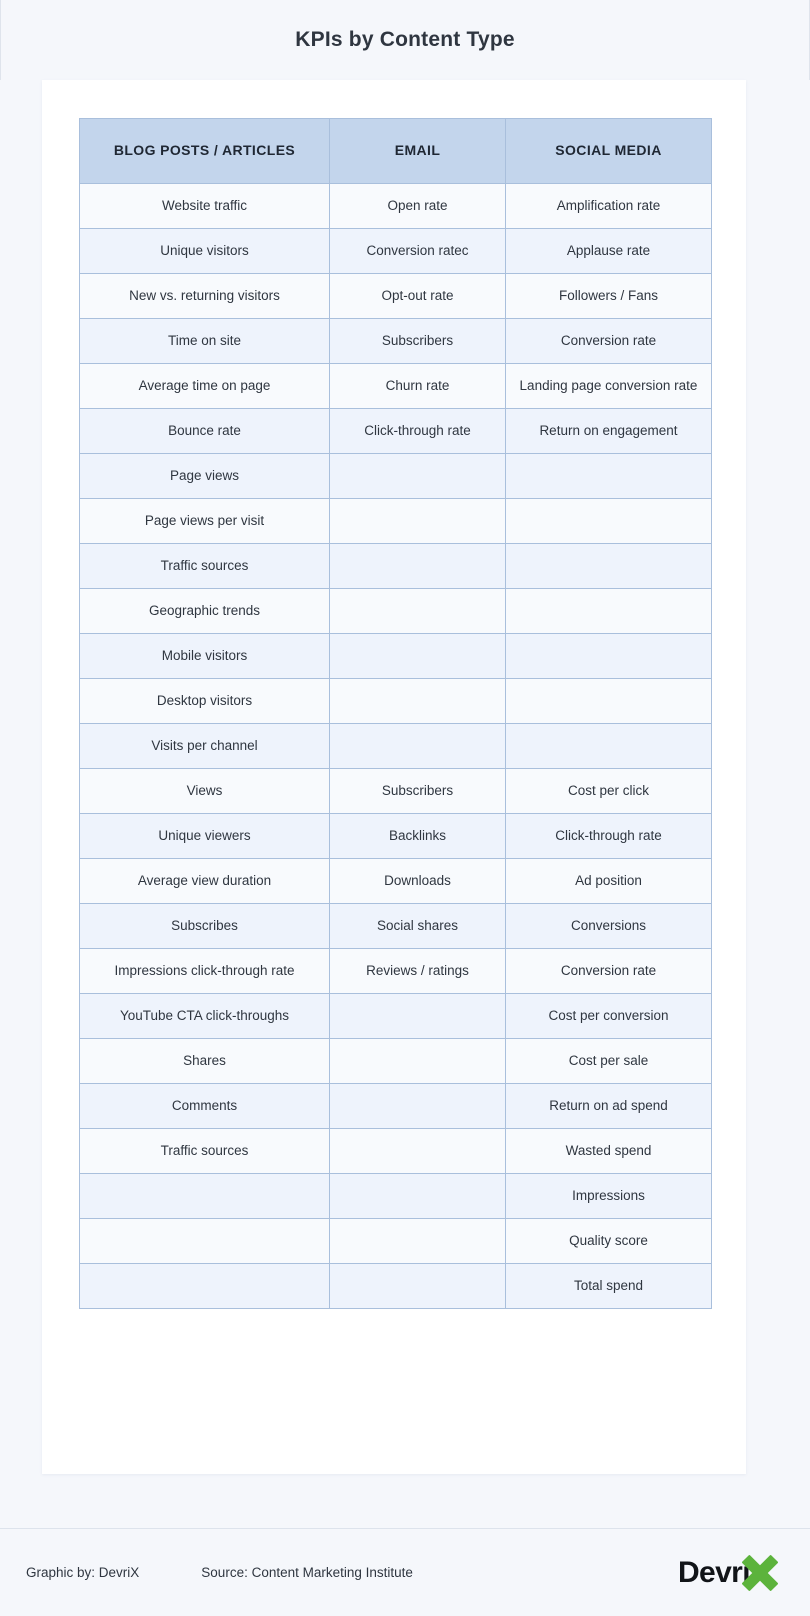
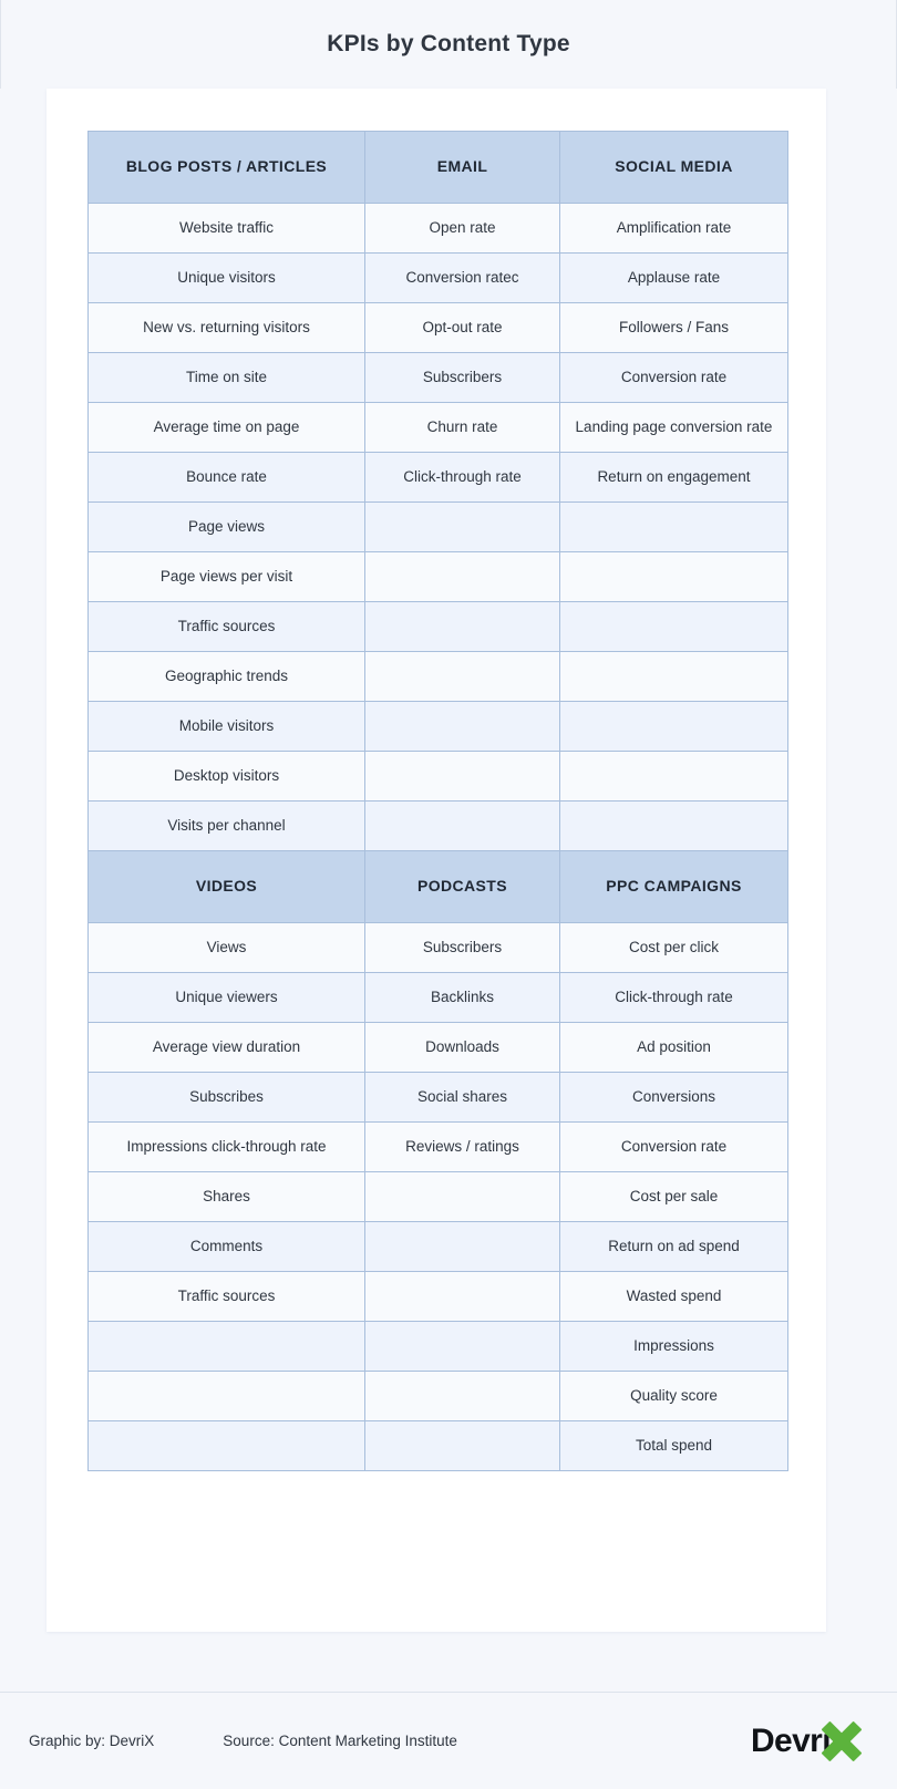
  KPIs by Content Type
  BLOG POSTS / ARTICLES	EMAIL	SOCIAL MEDIA
  Website traffic	Open rate	Amplification rate
  Unique visitors	Conversion ratec	Applause rate
  New vs. returning visitors	Opt-out rate	Followers / Fans
  Time on site	Subscribers	Conversion rate
  Average time on page	Churn rate	Landing page conversion rate
  Bounce rate	Click-through rate	Return on engagement
  Page views
  Page views per visit
  Traffic sources
  Geographic trends
  Mobile visitors
  Desktop visitors
  Visits per channel
+ VIDEOS	PODCASTS	PPC CAMPAIGNS
  Views	Subscribers	Cost per click
  Unique viewers	Backlinks	Click-through rate
  Average view duration	Downloads	Ad position
  Subscribes	Social shares	Conversions
  Impressions click-through rate	Reviews / ratings	Conversion rate
- YouTube CTA click-throughs		Cost per conversion
  Shares		Cost per sale
  Comments		Return on ad spend
  Traffic sources		Wasted spend
  		Impressions
  		Quality score
  		Total spend
  Graphic by: DevriX
  Source: Content Marketing Institute
  Devr
